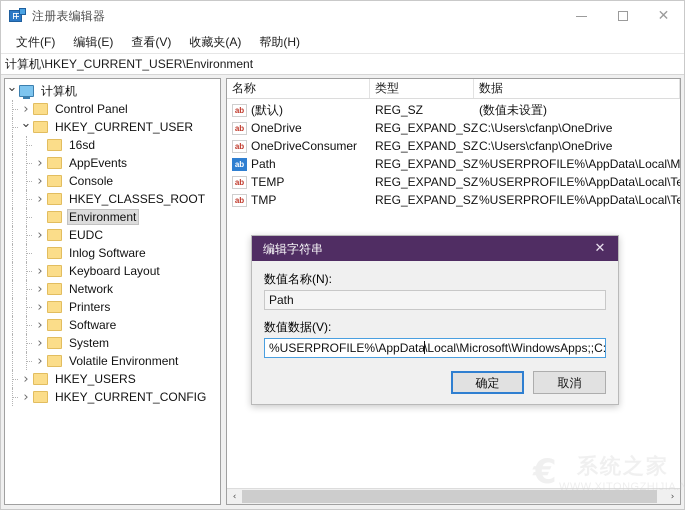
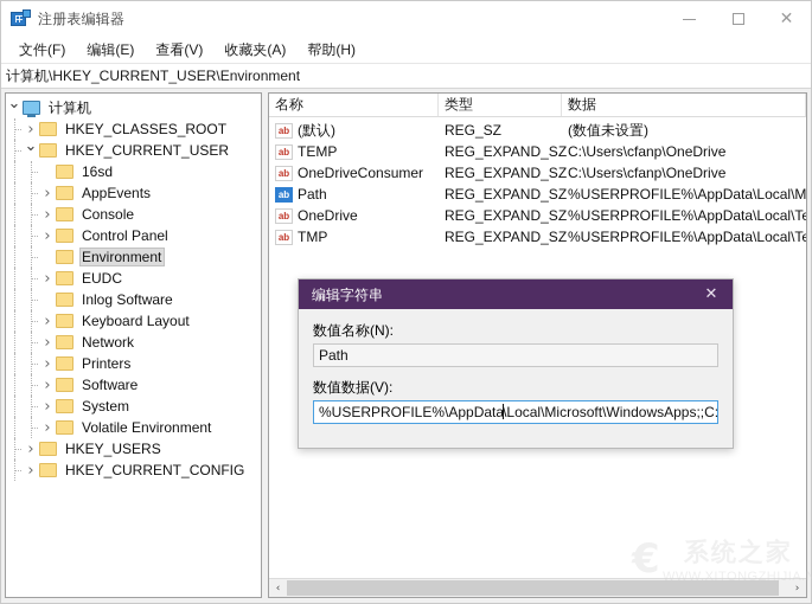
  注册表编辑器
  ✕
  文件(F)
  编辑(E)
  查看(V)
  收藏夹(A)
  帮助(H)
  计算机\HKEY_CURRENT_USER\Environment
  计算机
- Control Panel
+ HKEY_CLASSES_ROOT
  HKEY_CURRENT_USER
  16sd
  AppEvents
  Console
- HKEY_CLASSES_ROOT
+ Control Panel
  Environment
  EUDC
  Inlog Software
  Keyboard Layout
  Network
  Printers
  Software
  System
  Volatile Environment
  HKEY_USERS
  HKEY_CURRENT_CONFIG
  名称
  类型
  数据
  ab
  (默认)
  REG_SZ
  (数值未设置)
  ab
- OneDrive
+ TEMP
  REG_EXPAND_SZ
  C:\Users\cfanp\OneDrive
  ab
  OneDriveConsumer
  REG_EXPAND_SZ
  C:\Users\cfanp\OneDrive
  ab
  Path
  REG_EXPAND_SZ
  %USERPROFILE%\AppData\Local\M
  ab
- TEMP
+ OneDrive
  REG_EXPAND_SZ
  %USERPROFILE%\AppData\Local\Te
  ab
  TMP
  REG_EXPAND_SZ
  %USERPROFILE%\AppData\Local\Te
  ‹
  ›
  €
  WWW.XITONGZHIJIA.N
  编辑字符串
  ✕
  数值名称(N):
  Path
  数值数据(V):
  %USERPROFILE%\AppData\Local\Microsoft\WindowsApps;;C:
- 确定
- 取消
